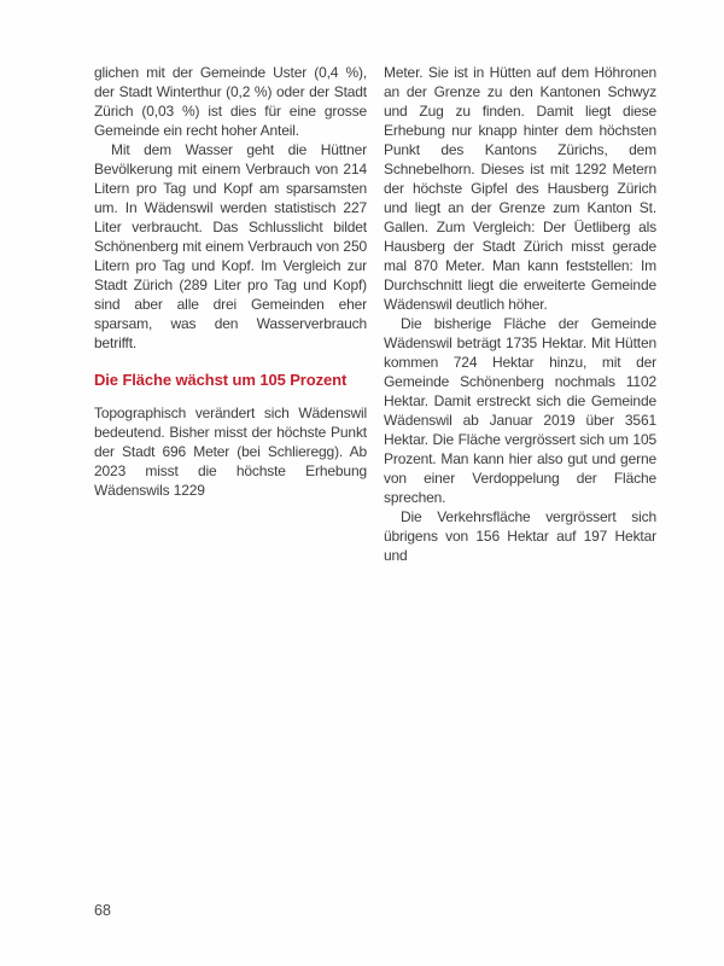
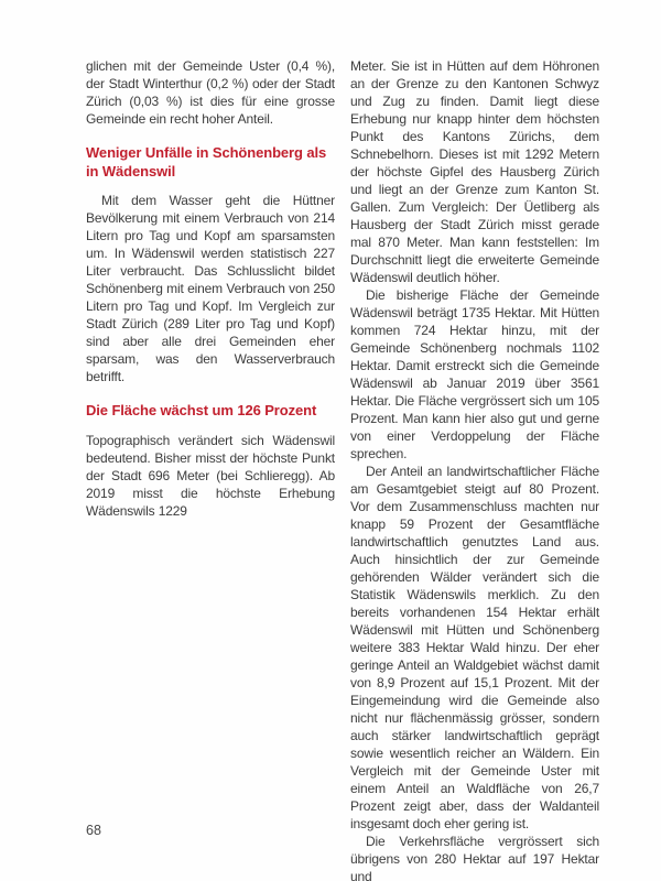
  glichen mit der Gemeinde Uster (0,4 %), der Stadt Winterthur (0,2 %) oder der Stadt Zürich (0,03 %) ist dies für eine grosse Gemeinde ein recht hoher Anteil.
+ Weniger Unfälle in Schönenberg als in Wädenswil
  Mit dem Wasser geht die Hüttner Bevölkerung mit einem Verbrauch von 214 Litern pro Tag und Kopf am sparsamsten um. In Wädenswil werden statistisch 227 Liter verbraucht. Das Schlusslicht bildet Schönenberg mit einem Verbrauch von 250 Litern pro Tag und Kopf. Im Vergleich zur Stadt Zürich (289 Liter pro Tag und Kopf) sind aber alle drei Gemeinden eher sparsam, was den Wasserverbrauch betrifft.
- Die Fläche wächst um 105 Prozent
+ Die Fläche wächst um 126 Prozent
- Topographisch verändert sich Wädenswil bedeutend. Bisher misst der höchste Punkt der Stadt 696 Meter (bei Schlieregg). Ab 2023 misst die höchste Erhebung Wädenswils 1229
+ Topographisch verändert sich Wädenswil bedeutend. Bisher misst der höchste Punkt der Stadt 696 Meter (bei Schlieregg). Ab 2019 misst die höchste Erhebung Wädenswils 1229
  Meter. Sie ist in Hütten auf dem Höhronen an der Grenze zu den Kantonen Schwyz und Zug zu finden. Damit liegt diese Erhebung nur knapp hinter dem höchsten Punkt des Kantons Zürichs, dem Schnebelhorn. Dieses ist mit 1292 Metern der höchste Gipfel des Hausberg Zürich und liegt an der Grenze zum Kanton St. Gallen. Zum Vergleich: Der Üetliberg als Hausberg der Stadt Zürich misst gerade mal 870 Meter. Man kann feststellen: Im Durchschnitt liegt die erweiterte Gemeinde Wädenswil deutlich höher.
  Die bisherige Fläche der Gemeinde Wädenswil beträgt 1735 Hektar. Mit Hütten kommen 724 Hektar hinzu, mit der Gemeinde Schönenberg nochmals 1102 Hektar. Damit erstreckt sich die Gemeinde Wädenswil ab Januar 2019 über 3561 Hektar. Die Fläche vergrössert sich um 105 Prozent. Man kann hier also gut und gerne von einer Verdoppelung der Fläche sprechen.
+ Der Anteil an landwirtschaftlicher Fläche am Gesamtgebiet steigt auf 80 Prozent. Vor dem Zusammenschluss machten nur knapp 59 Prozent der Gesamtfläche landwirtschaftlich genutztes Land aus. Auch hinsichtlich der zur Gemeinde gehörenden Wälder verändert sich die Statistik Wädenswils merklich. Zu den bereits vorhandenen 154 Hektar erhält Wädenswil mit Hütten und Schönenberg weitere 383 Hektar Wald hinzu. Der eher geringe Anteil an Waldgebiet wächst damit von 8,9 Prozent auf 15,1 Prozent. Mit der Eingemeindung wird die Gemeinde also nicht nur flächenmässig grösser, sondern auch stärker landwirtschaftlich geprägt sowie wesentlich reicher an Wäldern. Ein Vergleich mit der Gemeinde Uster mit einem Anteil an Waldfläche von 26,7 Prozent zeigt aber, dass der Waldanteil insgesamt doch eher gering ist.
- Die Verkehrsfläche vergrössert sich übrigens von 156 Hektar auf 197 Hektar und
+ Die Verkehrsfläche vergrössert sich übrigens von 280 Hektar auf 197 Hektar und
  68
